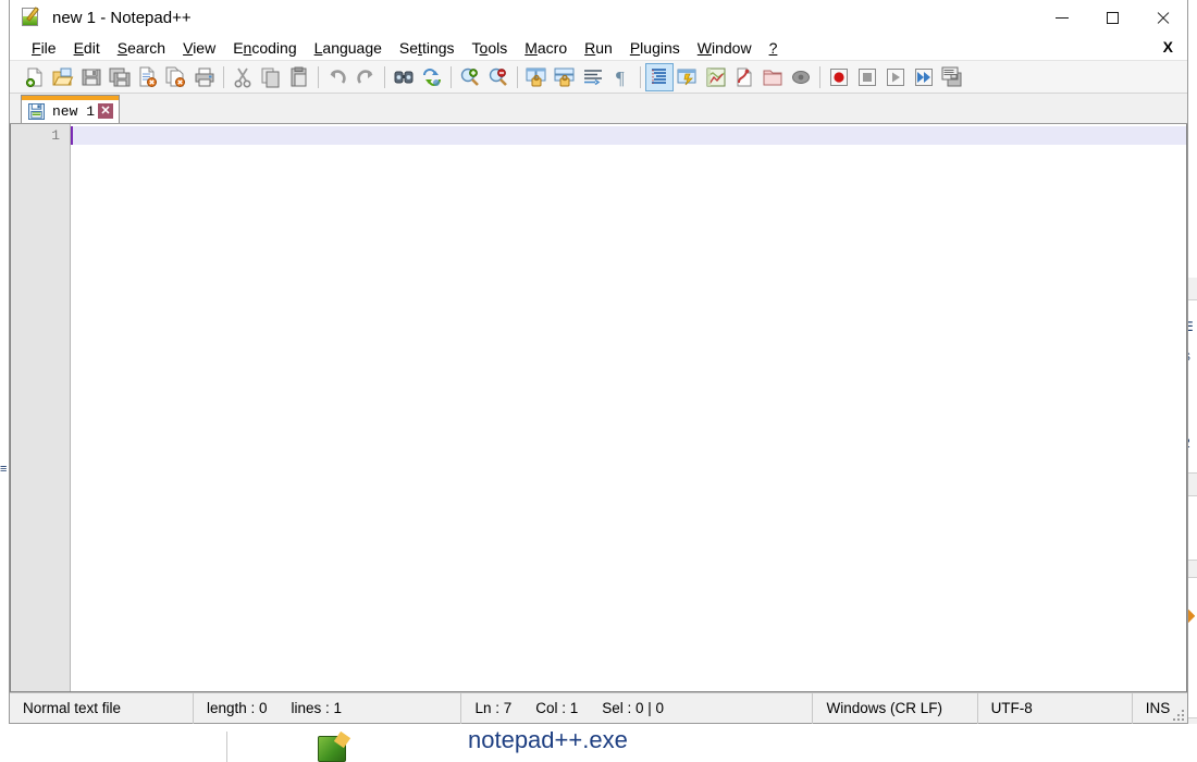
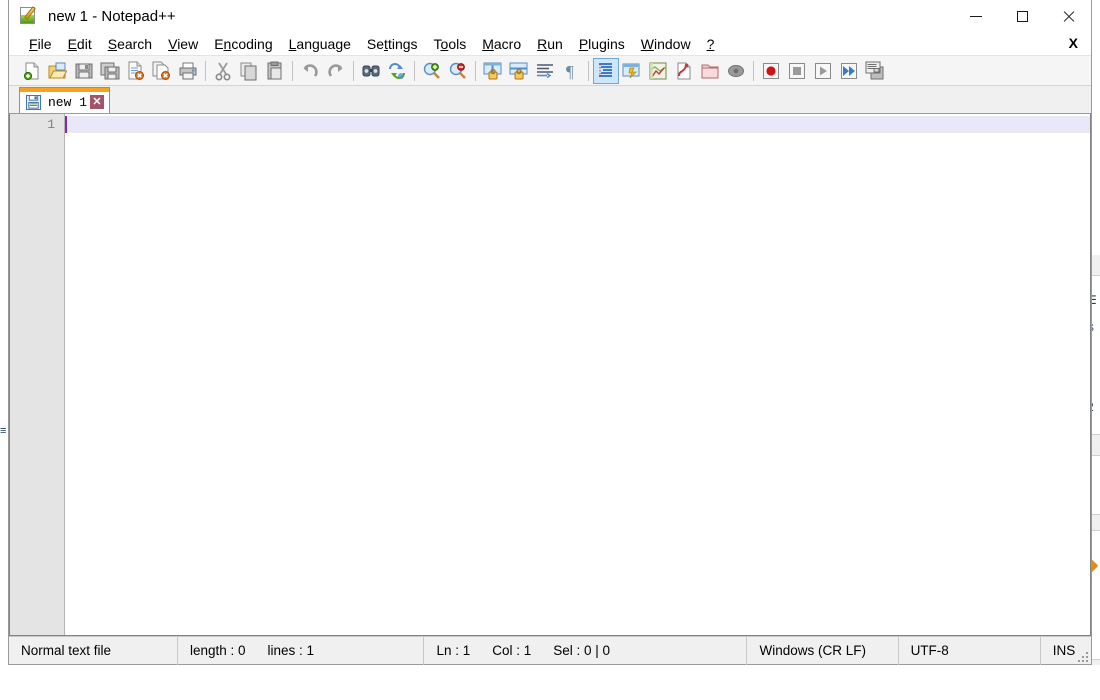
  ≡
  ◆
- notepad++.exe
  new 1 - Notepad++
  File
  Edit
  Search
  View
  Encoding
  Language
  Settings
  Tools
  Macro
  Run
  Plugins
  Window
  ?
  X
  ¶
  new 1
  ✕
  1
  Normal text file
  length : 0
  lines : 1
- Ln : 7
+ Ln : 1
  Col : 1
  Sel : 0 | 0
  Windows (CR LF)
  UTF-8
  INS
